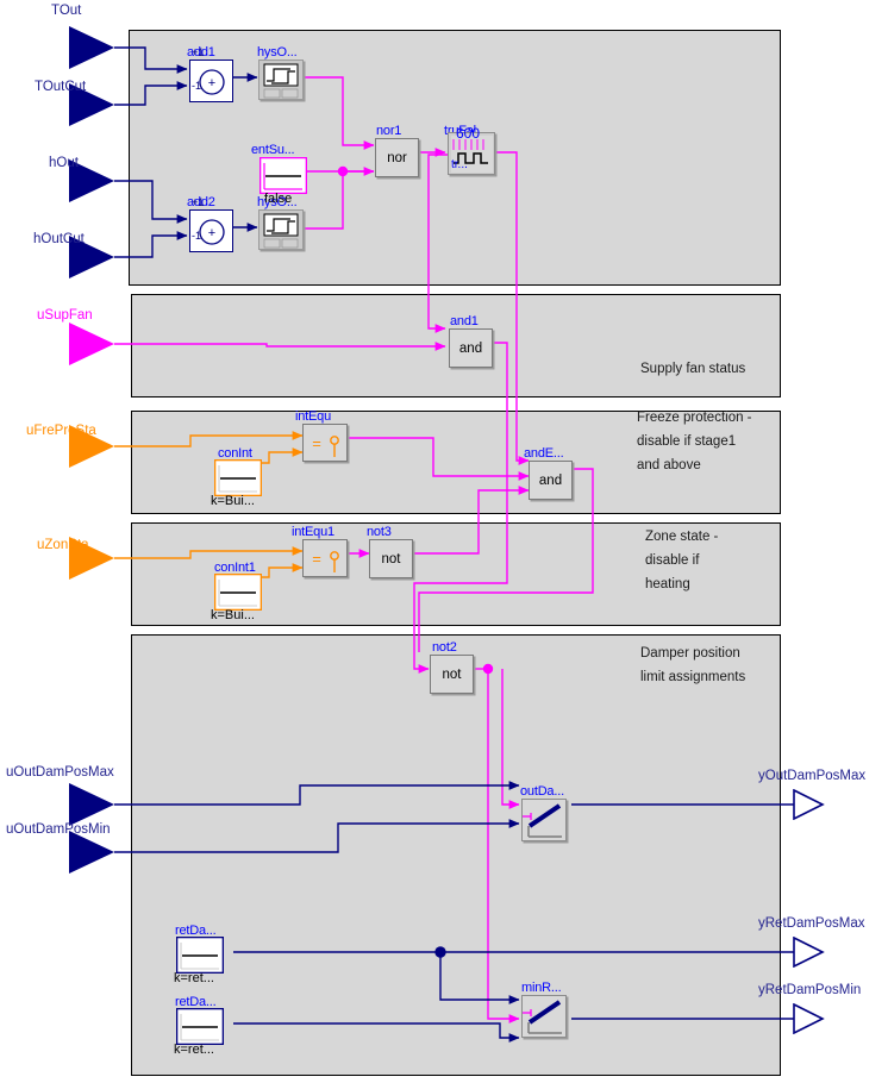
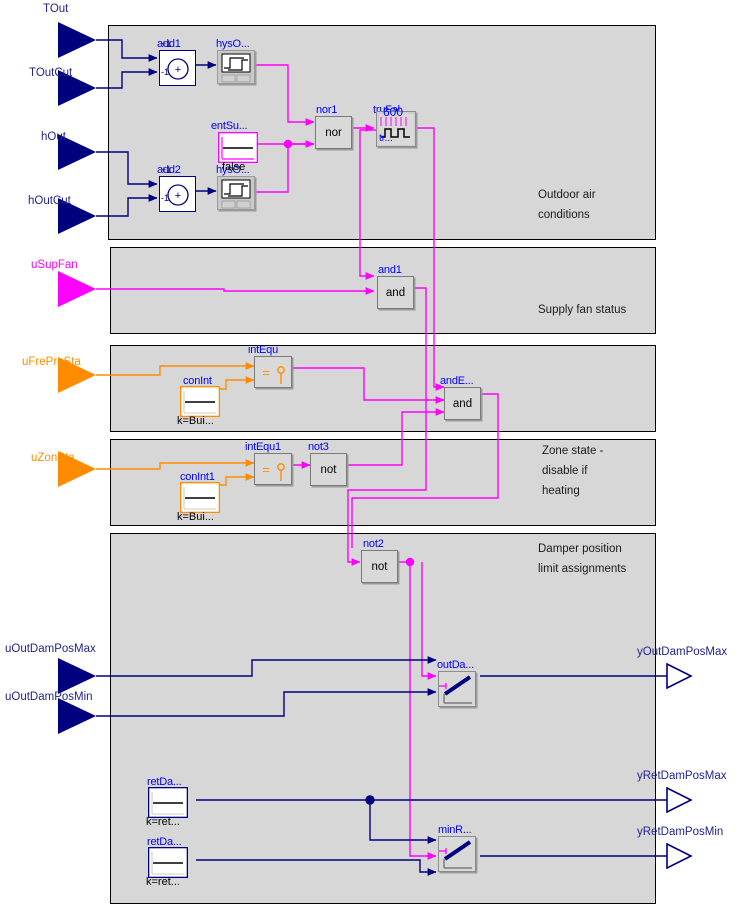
+ Outdoor air
+ conditions
  Supply fan status
- Freeze protection -
- disable if stage1
- and above
  Zone state -
  disable if
  heating
  Damper position
  limit assignments
  TOut
  TOutCut
  hOut
  hOutCut
  uSupFan
  uFreProSta
  uZonSta
  uOutDamPosMax
  uOutDamPosMin
  yOutDamPosMax
  yRetDamPosMax
  yRetDamPosMin
  add1
  +
  +1
  -1
  add2
  +
  +1
  -1
  hysO...
  hysO...
  entSu...
  false
  nor1
  nor
  truFal...
  600
  tr...
  and1
  and
  conInt
  k=Bui...
  intEqu
  =
  andE...
  and
  conInt1
  k=Bui...
  intEqu1
  =
  not3
  not
  not2
  not
  outDa...
  retDa...
  k=ret...
  retDa...
  k=ret...
  minR...
